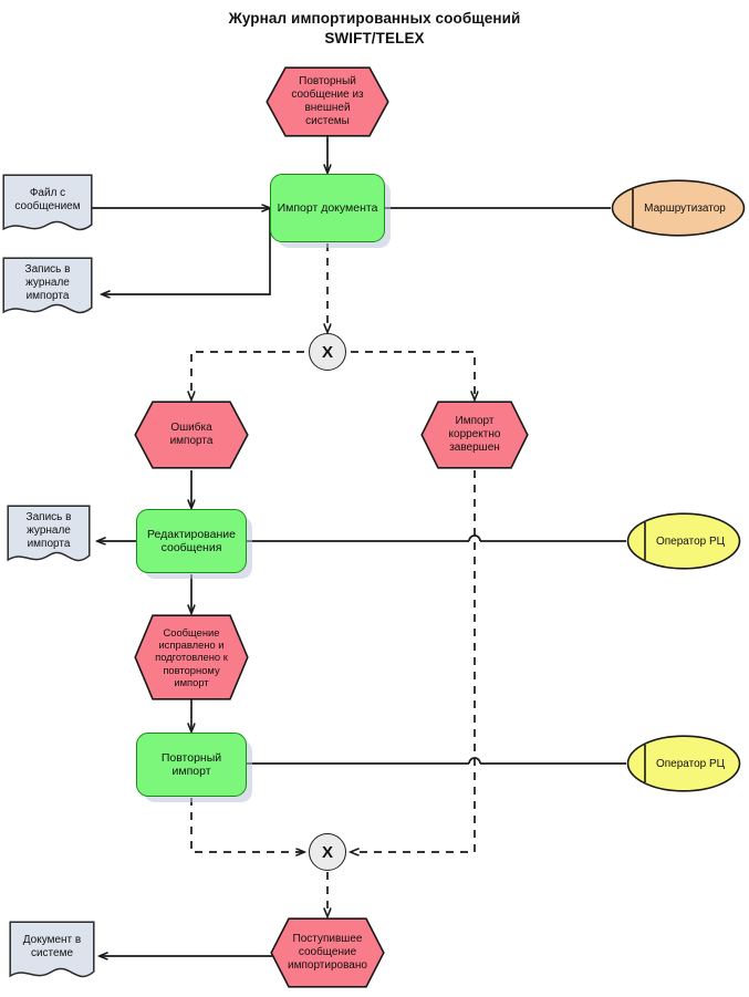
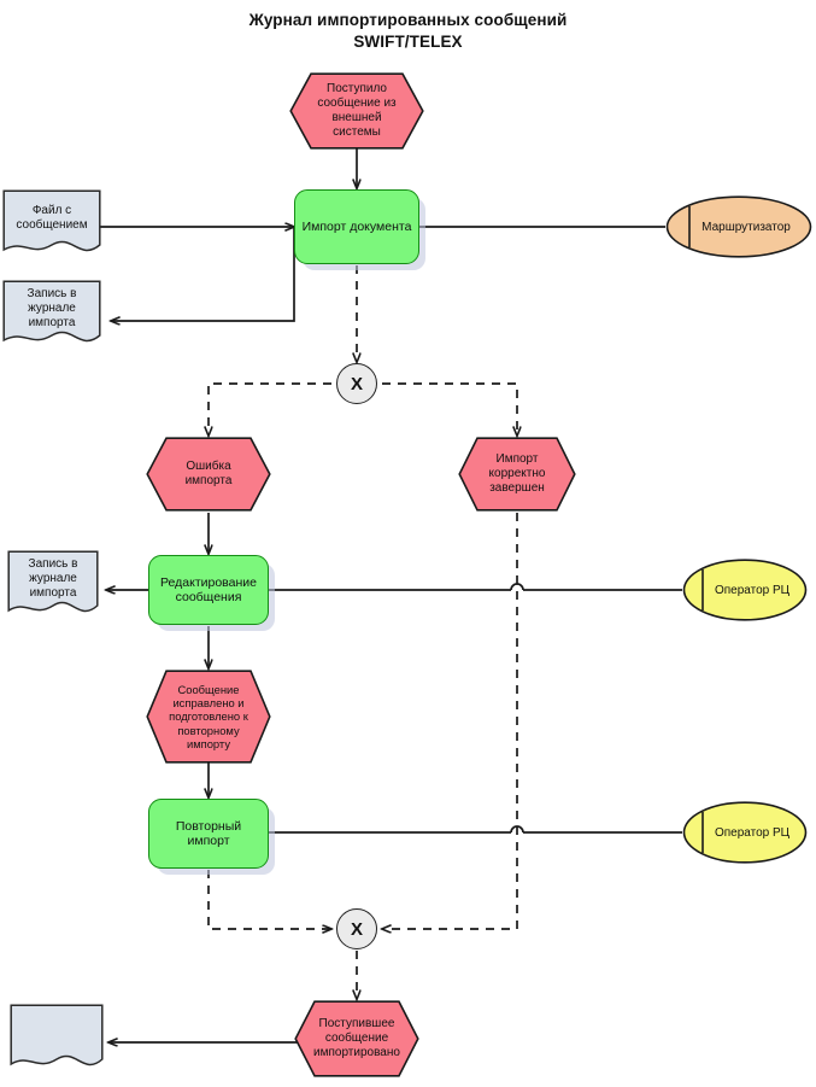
  Журнал импортированных сообщений
  SWIFT/TELEX
- Повторный сообщение из внешней системы
+ Поступило сообщение из внешней системы
  Импорт документа
  Файл с сообщением
  Запись в журнале импорта
  Маршрутизатор
  X
  Ошибка импорта
  Импорт корректно завершен
  Редактирование сообщения
  Запись в журнале импорта
  Оператор РЦ
- Сообщение исправлено и подготовлено к повторному импорт
+ Сообщение исправлено и подготовлено к повторному импорту
  Повторный импорт
  Оператор РЦ
  X
  Поступившее сообщение импортировано
- Документ в системе
